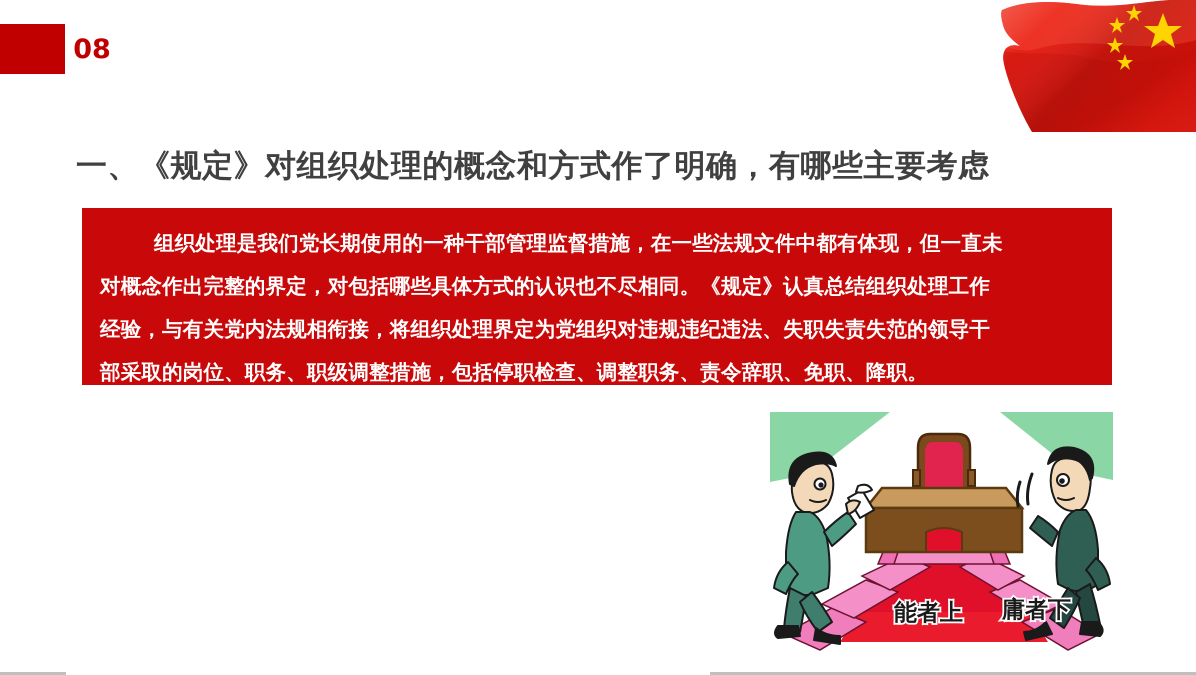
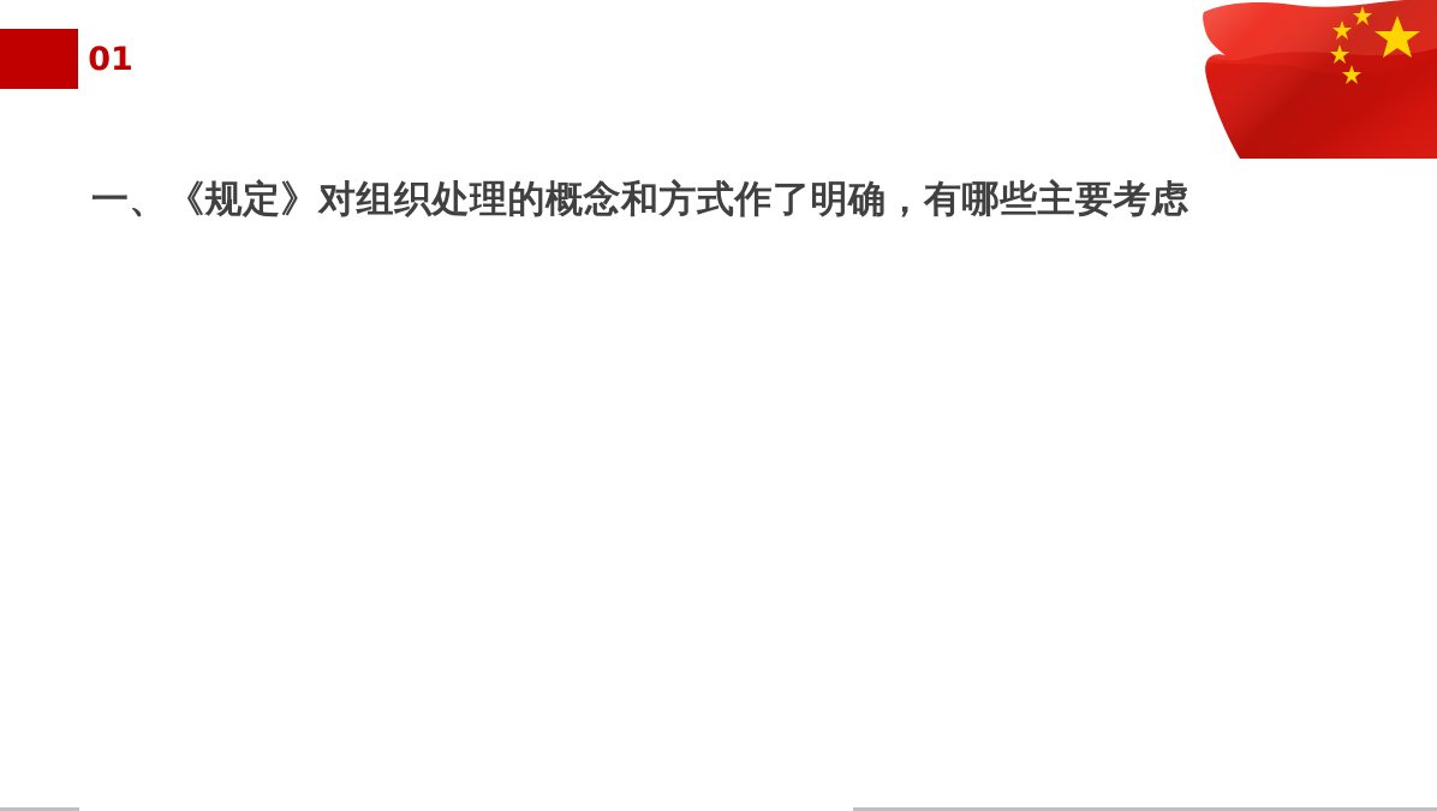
- 08
+ 01
  一、《规定》对组织处理的概念和方式作了明确，有哪些主要考虑
- 组织处理是我们党长期使用的一种干部管理监督措施，在一些法规文件中都有体现，但一直未
- 对概念作出完整的界定，对包括哪些具体方式的认识也不尽相同。《规定》认真总结组织处理工作
- 经验，与有关党内法规相衔接，将组织处理界定为党组织对违规违纪违法、失职失责失范的领导干
- 部采取的岗位、职务、职级调整措施，包括停职检查、调整职务、责令辞职、免职、降职。
- 能者上
- 庸者下
